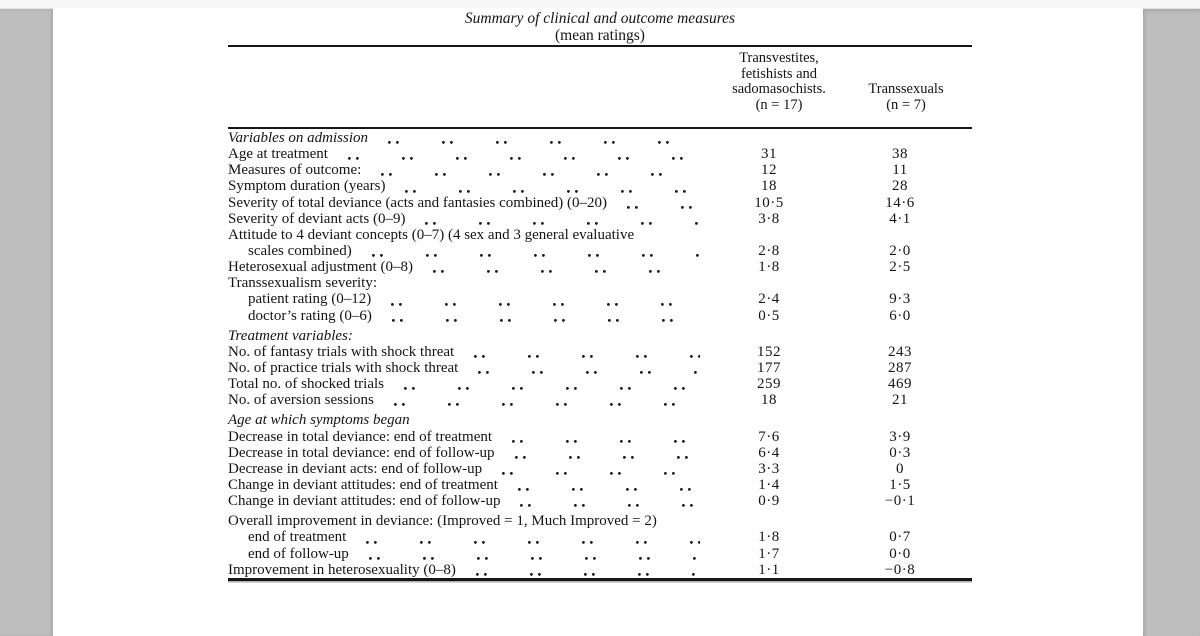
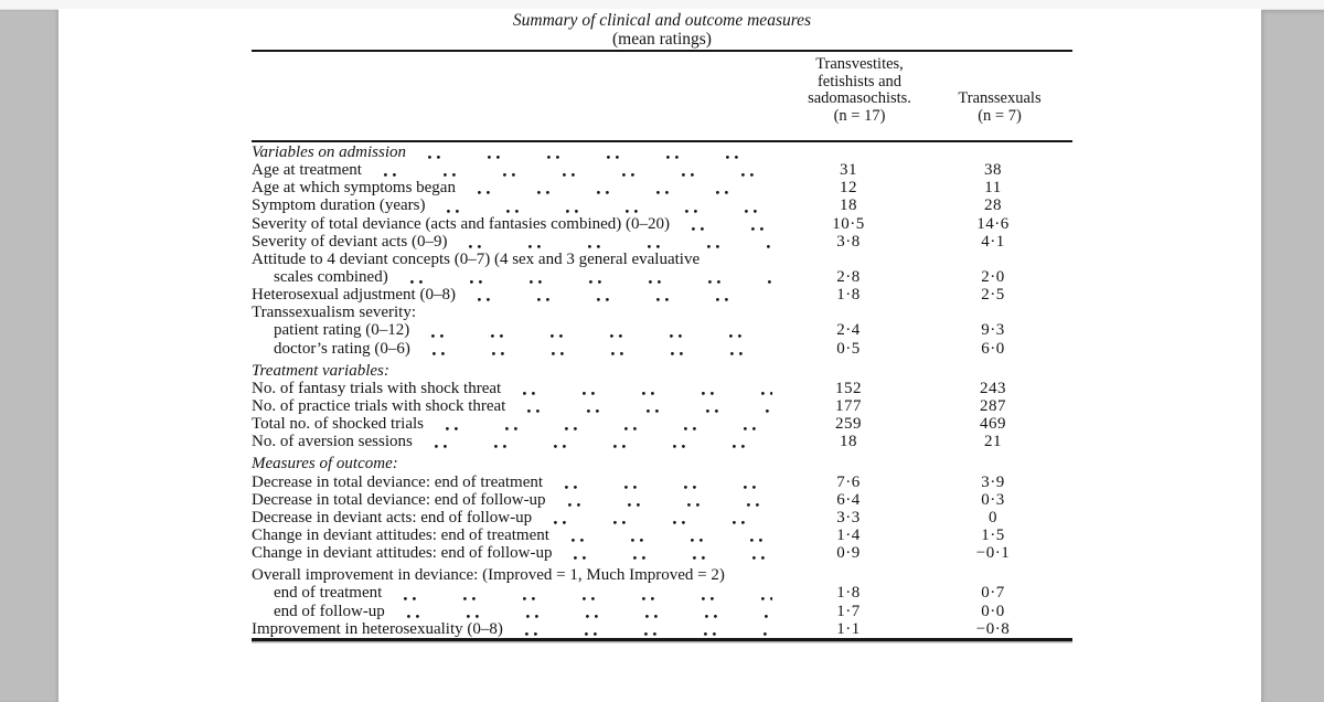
  Summary of clinical and outcome measures
  (mean ratings)
  Transvestites,
  fetishists and
  sadomasochists.
  (n = 17)
  Transsexuals
  (n = 7)
  Variables on admission
  Age at treatment
  31
  38
- Measures of outcome:
+ Age at which symptoms began
  12
  11
  Symptom duration (years)
  18
  28
  Severity of total deviance (acts and fantasies combined) (0–20)
  10·5
  14·6
  Severity of deviant acts (0–9)
  3·8
  4·1
  Attitude to 4 deviant concepts (0–7) (4 sex and 3 general evaluative
  scales combined)
  2·8
  2·0
  Heterosexual adjustment (0–8)
  1·8
  2·5
  Transsexualism severity:
  patient rating (0–12)
  2·4
  9·3
  doctor’s rating (0–6)
  0·5
  6·0
  Treatment variables:
  No. of fantasy trials with shock threat
  152
  243
  No. of practice trials with shock threat
  177
  287
  Total no. of shocked trials
  259
  469
  No. of aversion sessions
  18
  21
- Age at which symptoms began
+ Measures of outcome:
  Decrease in total deviance: end of treatment
  7·6
  3·9
  Decrease in total deviance: end of follow-up
  6·4
  0·3
  Decrease in deviant acts: end of follow-up
  3·3
  0
  Change in deviant attitudes: end of treatment
  1·4
  1·5
  Change in deviant attitudes: end of follow-up
  0·9
  −0·1
  Overall improvement in deviance: (Improved = 1, Much Improved = 2)
  end of treatment
  1·8
  0·7
  end of follow-up
  1·7
  0·0
  Improvement in heterosexuality (0–8)
  1·1
  −0·8
